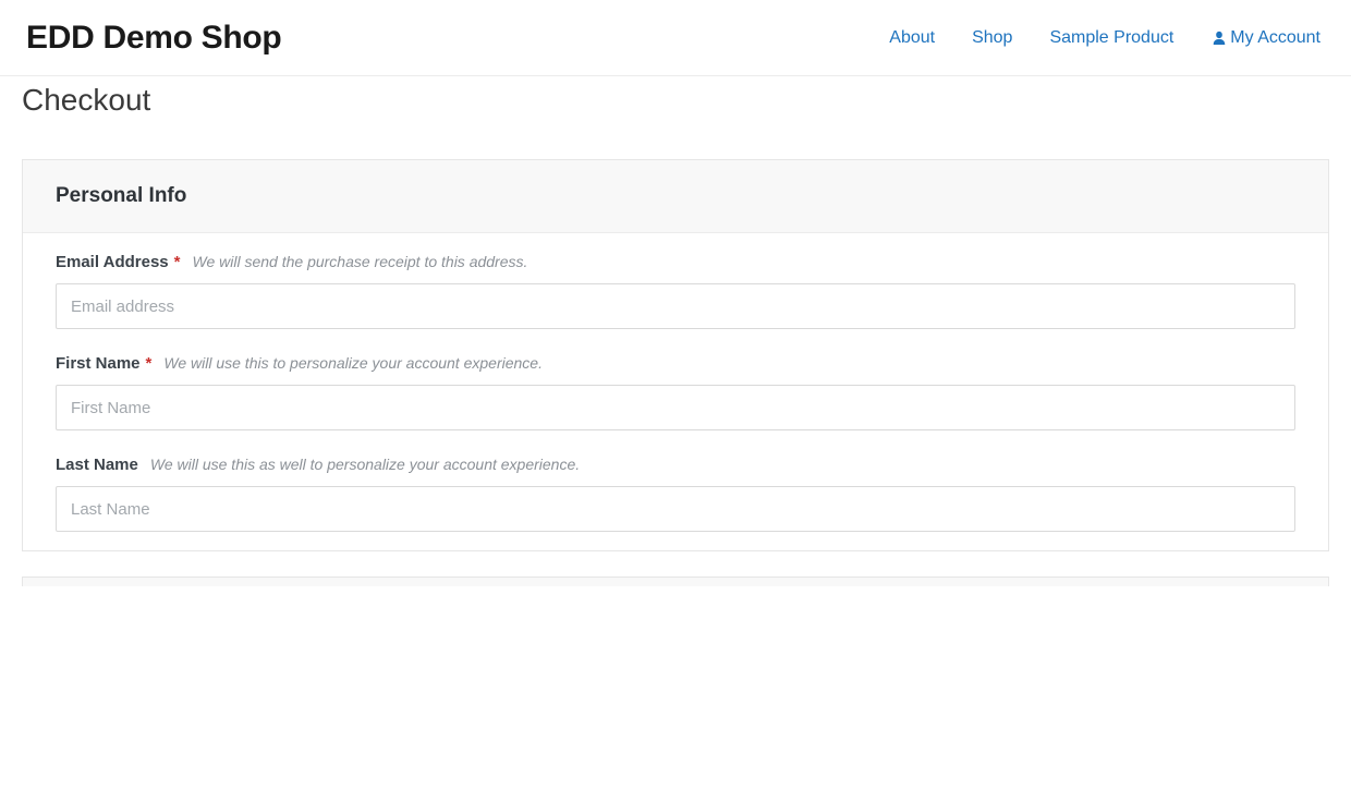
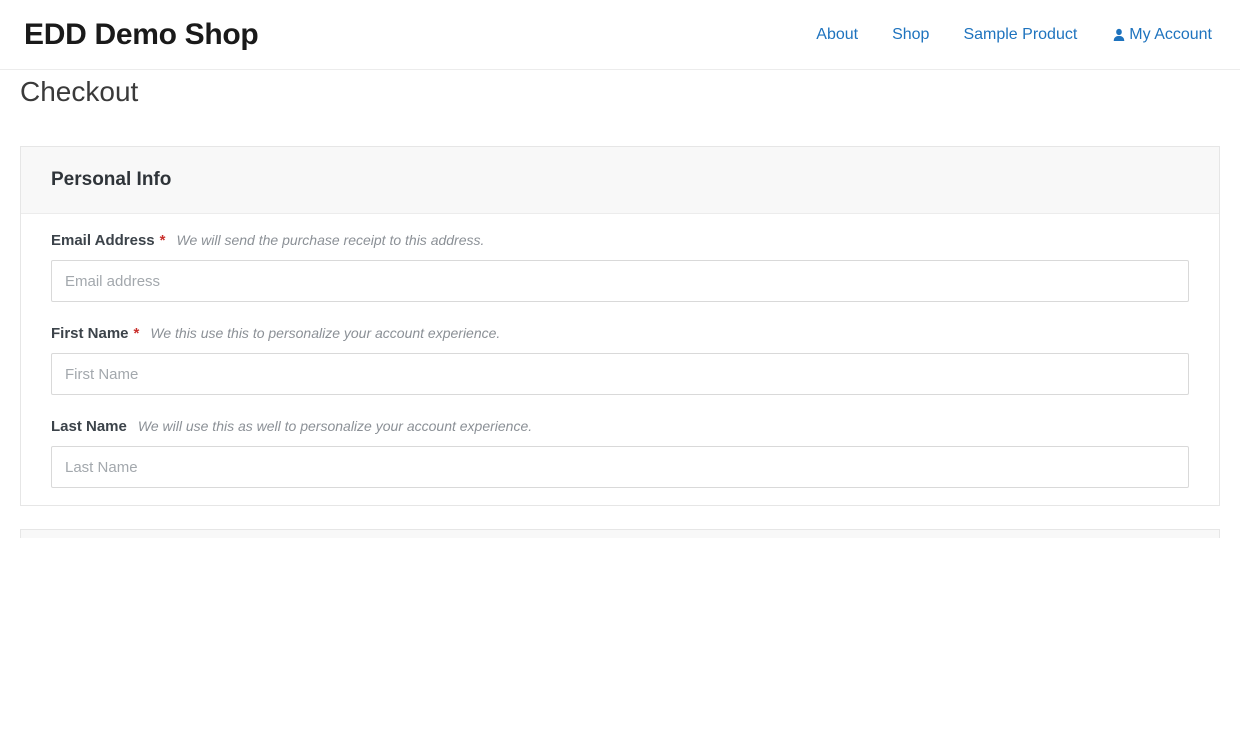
  EDD Demo Shop
  About
  Shop
  Sample Product
  My Account
  Checkout
  Personal Info
  Email Address
  *
  We will send the purchase receipt to this address.
  Email address
  First Name
  *
- We will use this to personalize your account experience.
+ We this use this to personalize your account experience.
  First Name
  Last Name
  We will use this as well to personalize your account experience.
  Last Name
